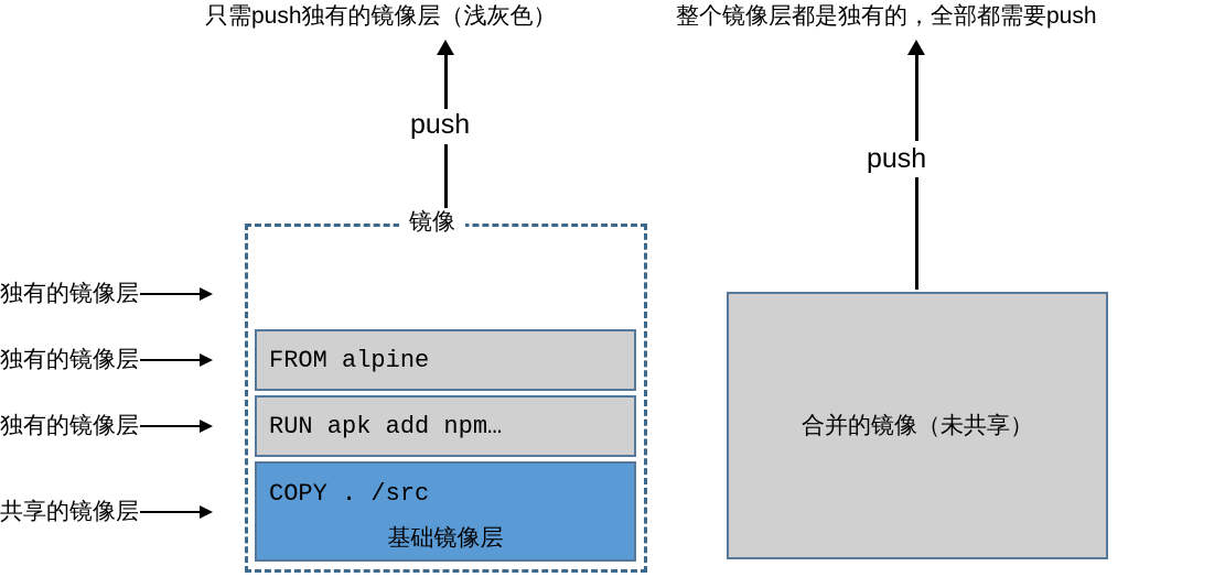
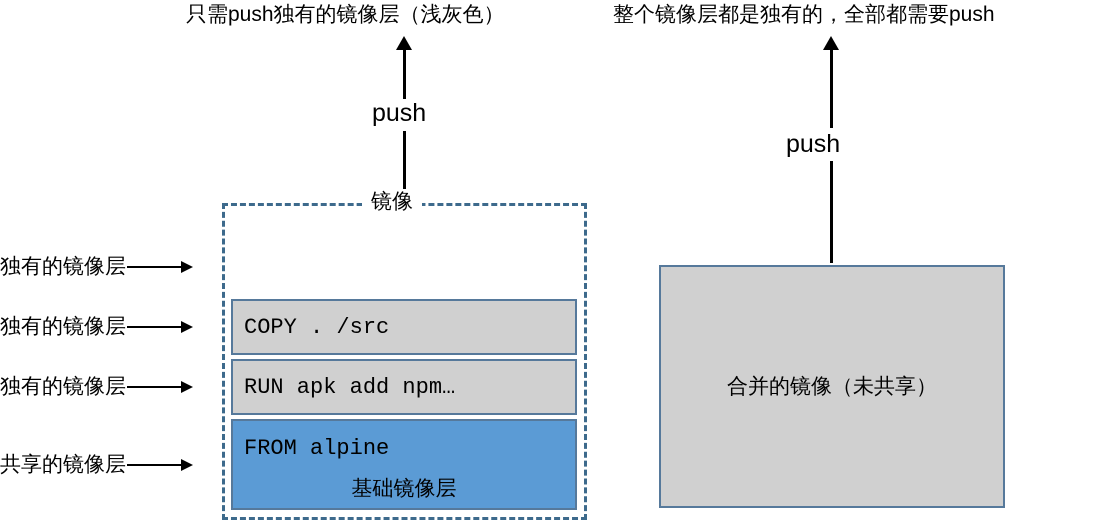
  只需push独有的镜像层（浅灰色）
  整个镜像层都是独有的，全部都需要push
  push
  push
  镜像
- FROM alpine
+ COPY . /src
  RUN apk add npm…
- COPY . /src
+ FROM alpine
  基础镜像层
  独有的镜像层
  独有的镜像层
  独有的镜像层
  共享的镜像层
  合并的镜像（未共享）
